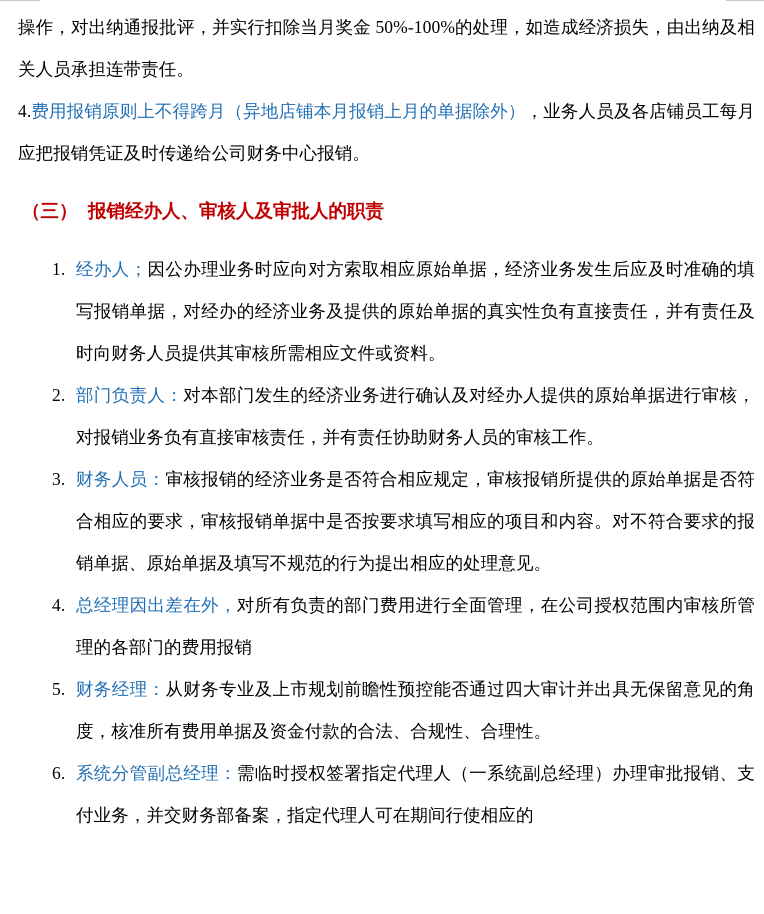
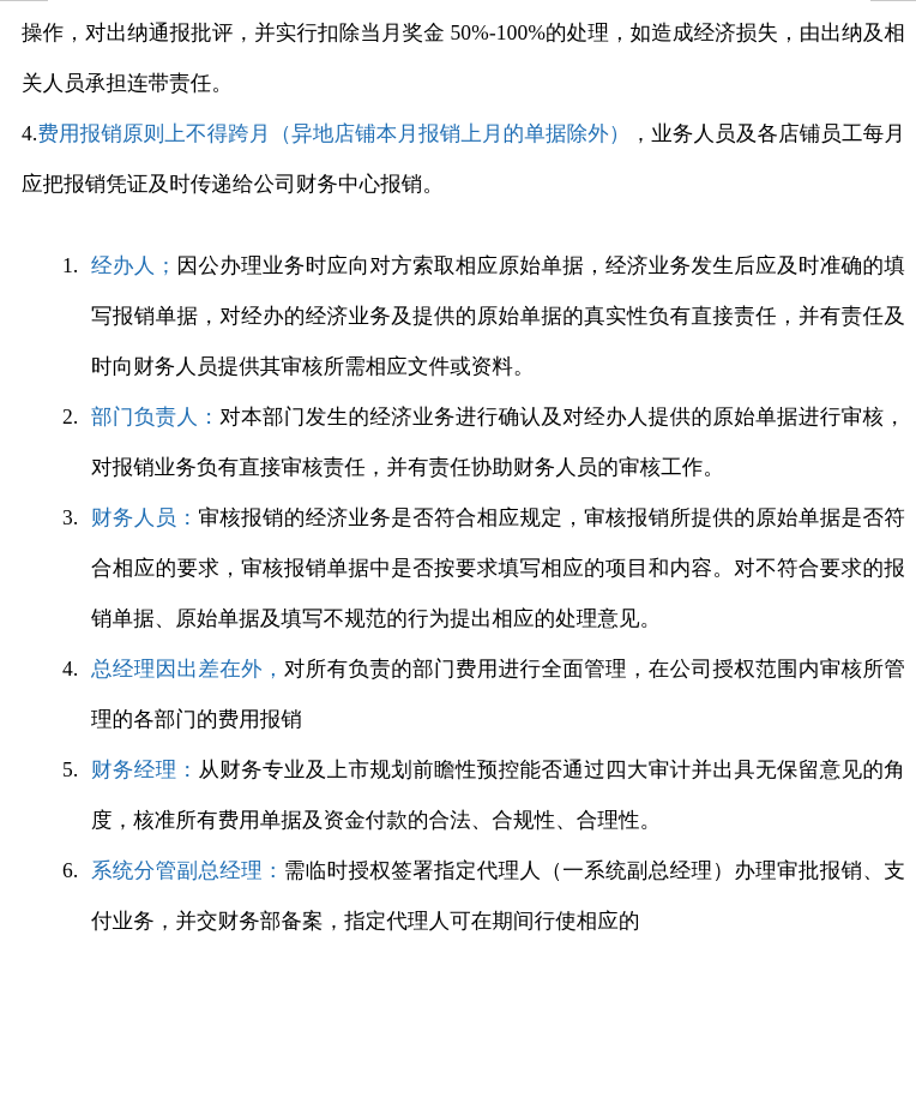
  操作，对出纳通报批评，并实行扣除当月奖金 50%-100%的处理，如造成经济损失，由出纳及相关人员承担连带责任。
  4.费用报销原则上不得跨月（异地店铺本月报销上月的单据除外），业务人员及各店铺员工每月应把报销凭证及时传递给公司财务中心报销。
- （三） 报销经办人、审核人及审批人的职责
  1.
  经办人；因公办理业务时应向对方索取相应原始单据，经济业务发生后应及时准确的填写报销单据，对经办的经济业务及提供的原始单据的真实性负有直接责任，并有责任及时向财务人员提供其审核所需相应文件或资料。
  2.
  部门负责人：对本部门发生的经济业务进行确认及对经办人提供的原始单据进行审核，对报销业务负有直接审核责任，并有责任协助财务人员的审核工作。
  3.
  财务人员：审核报销的经济业务是否符合相应规定，审核报销所提供的原始单据是否符合相应的要求，审核报销单据中是否按要求填写相应的项目和内容。对不符合要求的报销单据、原始单据及填写不规范的行为提出相应的处理意见。
  4.
  总经理因出差在外，对所有负责的部门费用进行全面管理，在公司授权范围内审核所管理的各部门的费用报销
  5.
  财务经理：从财务专业及上市规划前瞻性预控能否通过四大审计并出具无保留意见的角度，核准所有费用单据及资金付款的合法、合规性、合理性。
  6.
  系统分管副总经理：需临时授权签署指定代理人（一系统副总经理）办理审批报销、支付业务，并交财务部备案，指定代理人可在期间行使相应的
